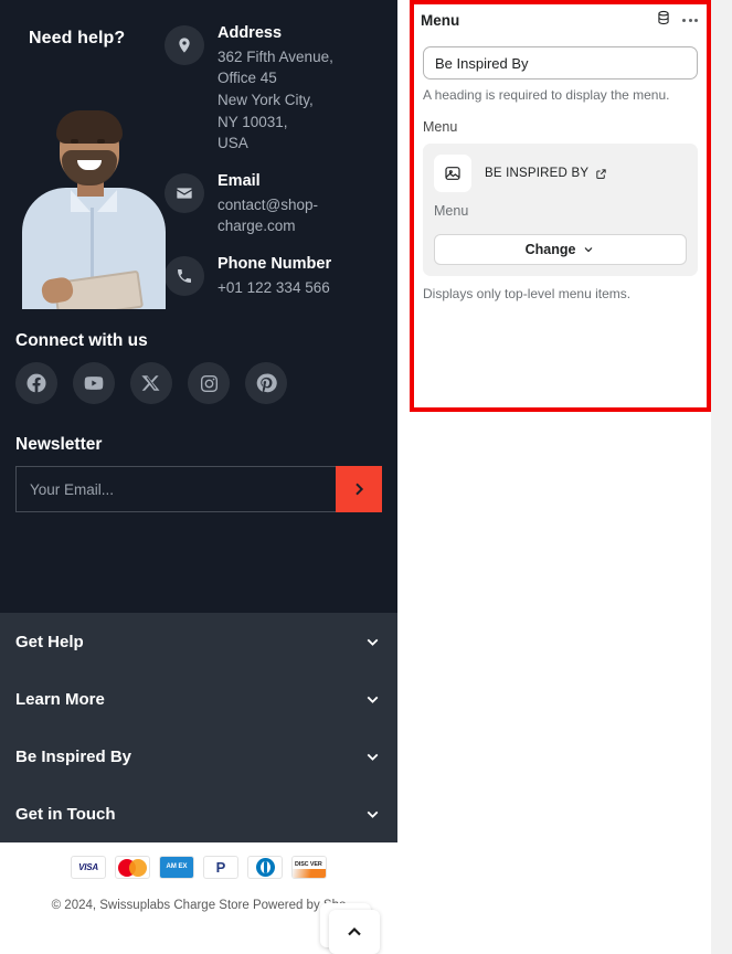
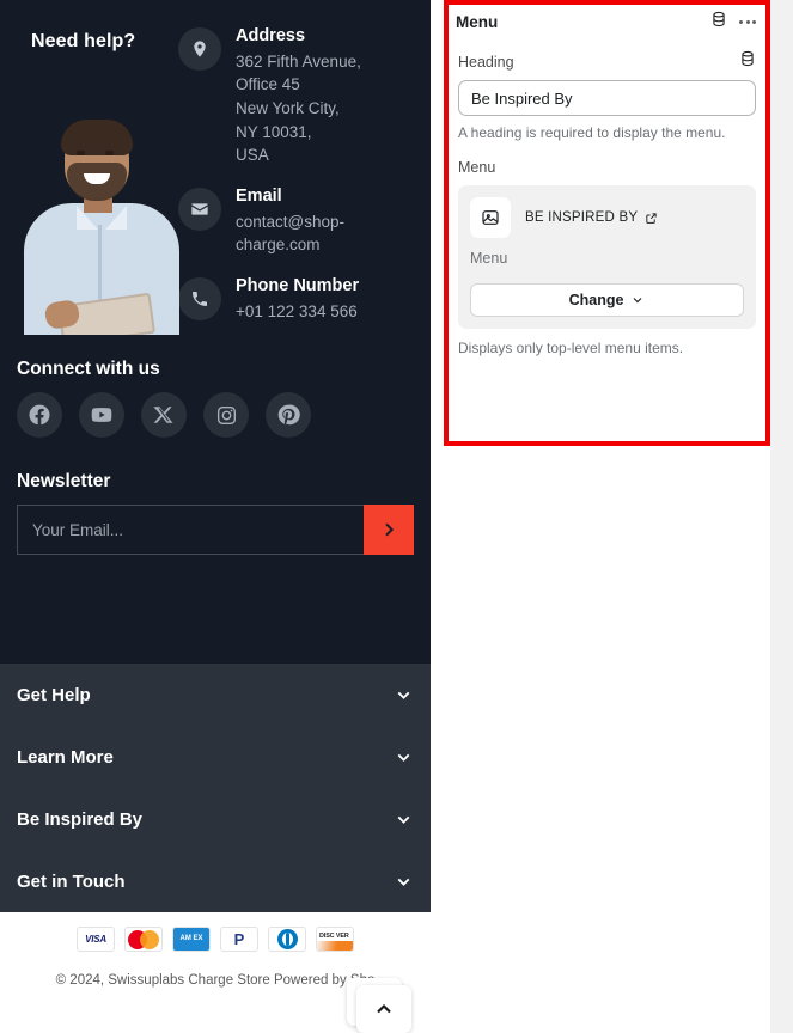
  Need help?
  Address
  362 Fifth Avenue,
  Office 45
  New York City,
  NY 10031,
  USA
  Email
  contact@shop-
  charge.com
  Phone Number
  +01 122 334 566
  Connect with us
  Newsletter
  Your Email...
  Get Help
  Learn More
  Be Inspired By
  Get in Touch
  VISA
  P
  © 2024, Swissuplabs Charge Store Powered by
  Menu
+ Heading
  Be Inspired By
  A heading is required to display the menu.
  Menu
  BE INSPIRED BY
  Menu
  Change
  Displays only top-level menu items.
